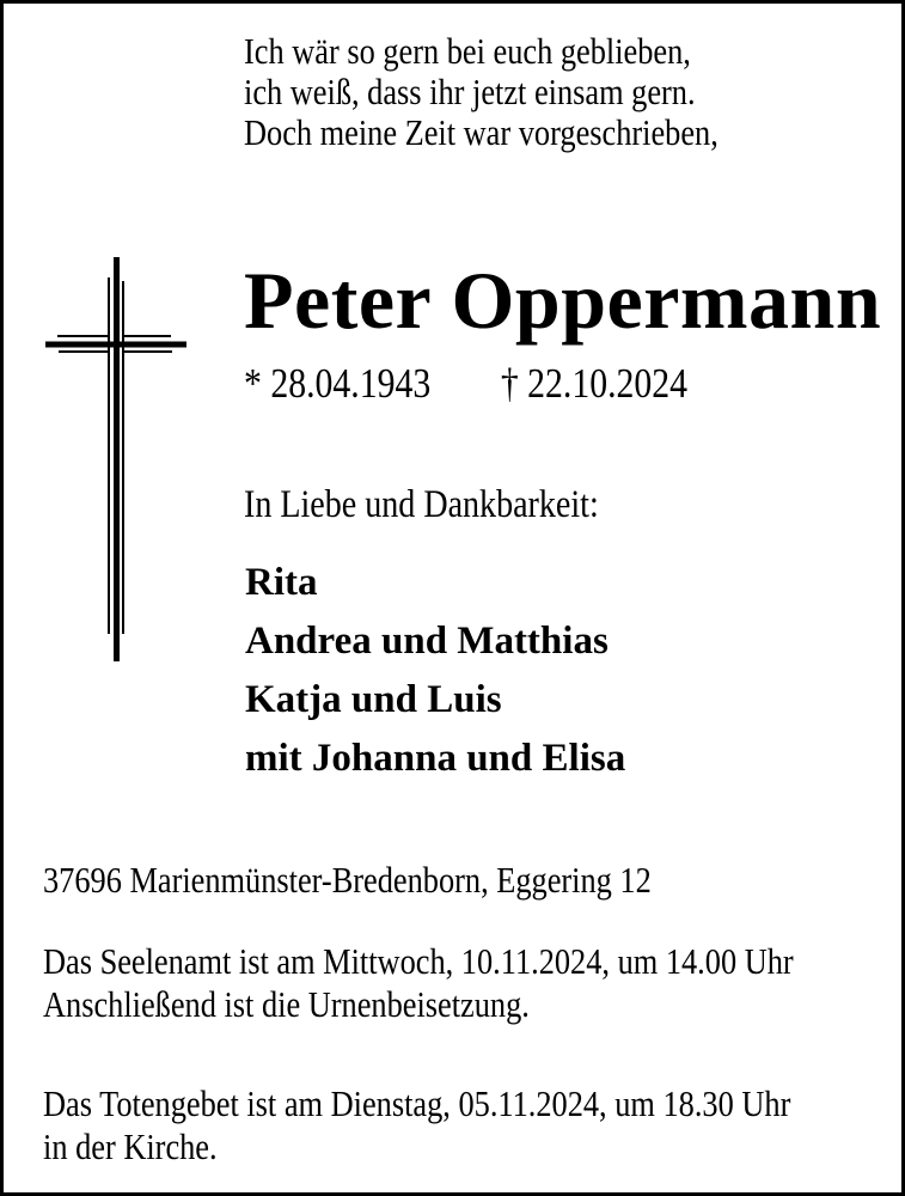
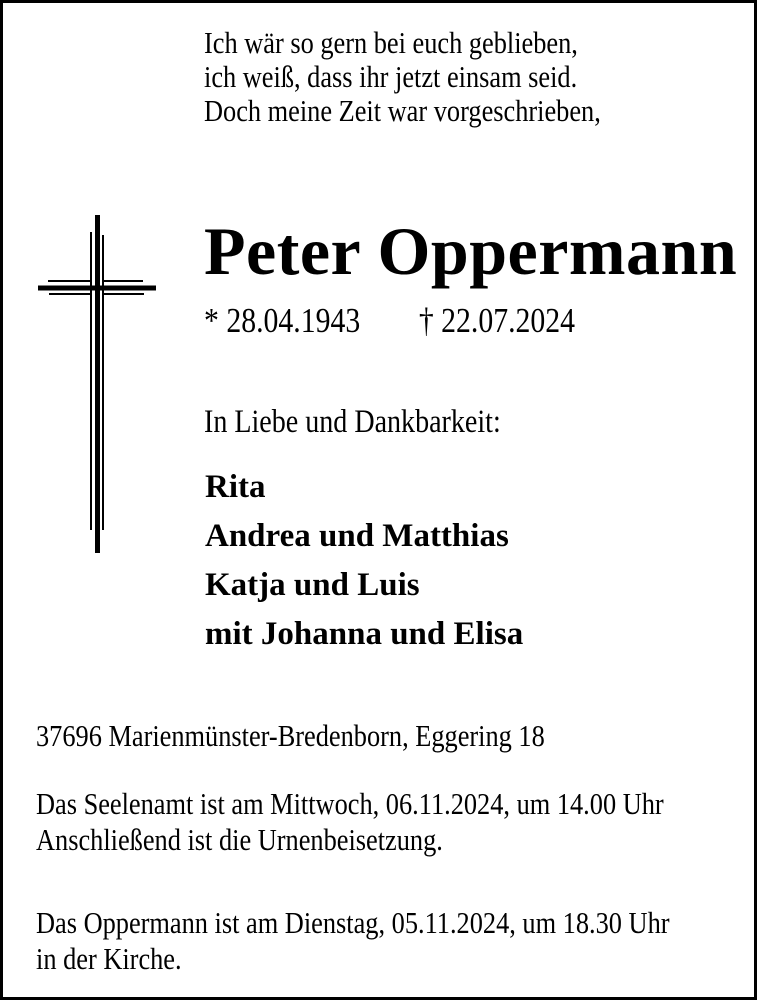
  Ich wär so gern bei euch geblieben,
- ich weiß, dass ihr jetzt einsam gern.
+ ich weiß, dass ihr jetzt einsam seid.
  Doch meine Zeit war vorgeschrieben,
  Peter Oppermann
- * 28.04.1943 † 22.10.2024
+ * 28.04.1943 † 22.07.2024
  In Liebe und Dankbarkeit:
  Rita
  Andrea und Matthias
  Katja und Luis
  mit Johanna und Elisa
- 37696 Marienmünster-Bredenborn, Eggering 12
+ 37696 Marienmünster-Bredenborn, Eggering 18
- Das Seelenamt ist am Mittwoch, 10.11.2024, um 14.00 Uhr
+ Das Seelenamt ist am Mittwoch, 06.11.2024, um 14.00 Uhr
  Anschließend ist die Urnenbeisetzung.
- Das Totengebet ist am Dienstag, 05.11.2024, um 18.30 Uhr
+ Das Oppermann ist am Dienstag, 05.11.2024, um 18.30 Uhr
  in der Kirche.
